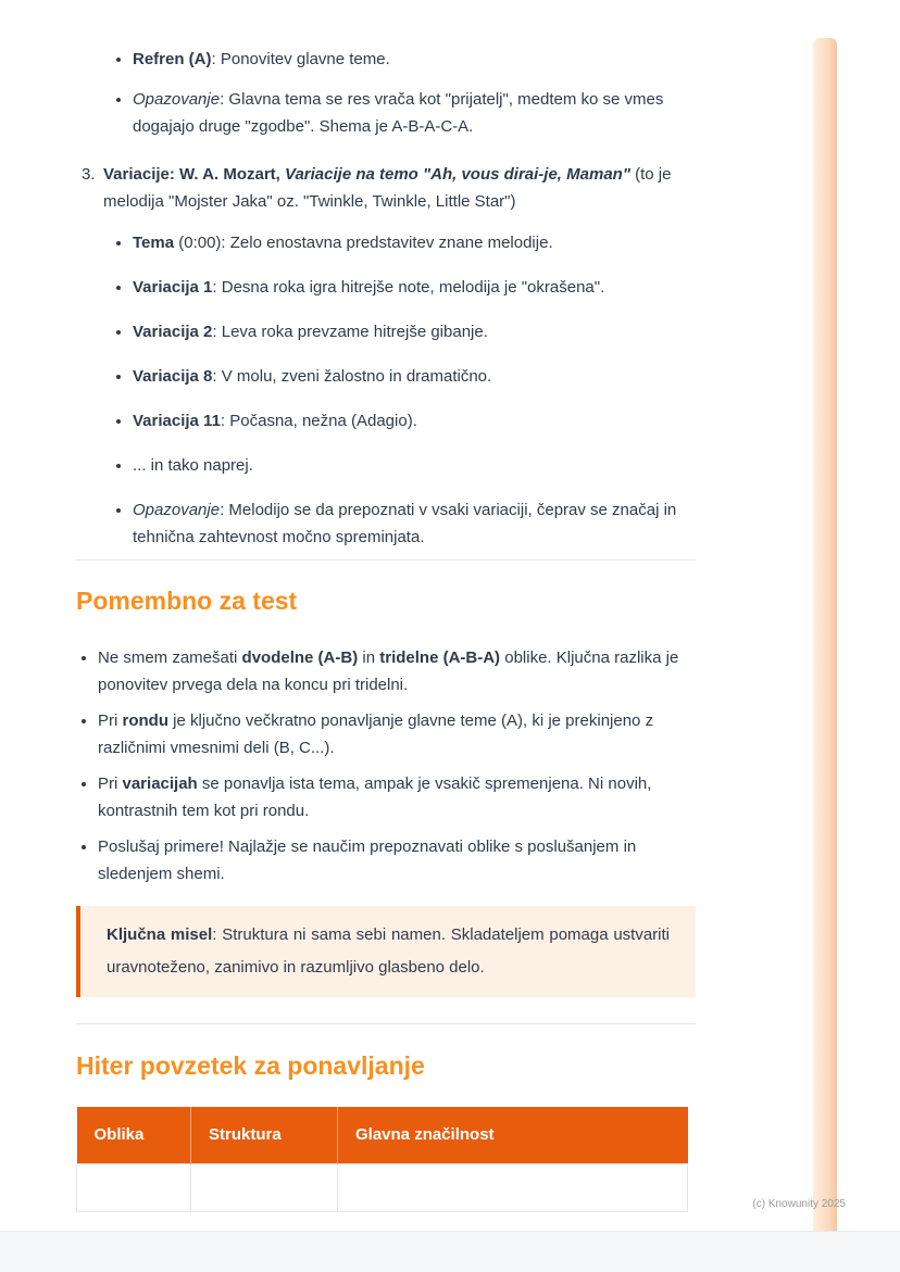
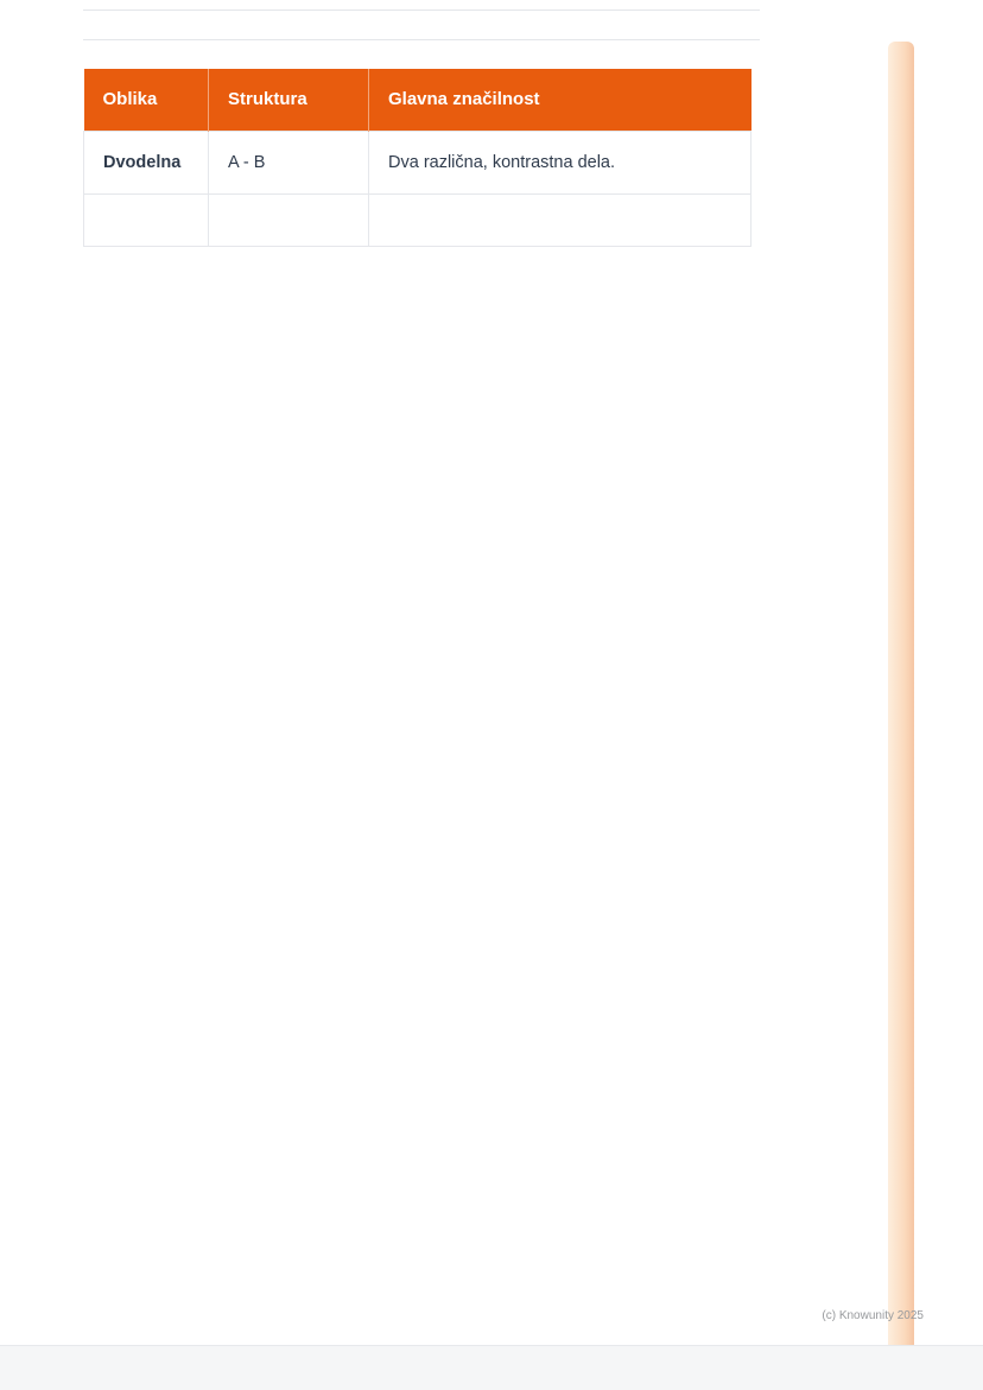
- Refren (A): Ponovitev glavne teme.
- Opazovanje: Glavna tema se res vrača kot "prijatelj", medtem ko se vmes dogajajo druge "zgodbe". Shema je A-B-A-C-A.
- 3.
- Variacije: W. A. Mozart, Variacije na temo "Ah, vous dirai-je, Maman" (to je melodija "Mojster Jaka" oz. "Twinkle, Twinkle, Little Star")
- Tema (0:00): Zelo enostavna predstavitev znane melodije.
- Variacija 1: Desna roka igra hitrejše note, melodija je "okrašena".
- Variacija 2: Leva roka prevzame hitrejše gibanje.
- Variacija 8: V molu, zveni žalostno in dramatično.
- Variacija 11: Počasna, nežna (Adagio).
- ... in tako naprej.
- Opazovanje: Melodijo se da prepoznati v vsaki variaciji, čeprav se značaj in tehnična zahtevnost močno spreminjata.
- Pomembno za test
- Ne smem zamešati dvodelne (A-B) in tridelne (A-B-A) oblike. Ključna razlika je ponovitev prvega dela na koncu pri tridelni.
- Pri rondu je ključno večkratno ponavljanje glavne teme (A), ki je prekinjeno z različnimi vmesnimi deli (B, C...).
- Pri variacijah se ponavlja ista tema, ampak je vsakič spremenjena. Ni novih, kontrastnih tem kot pri rondu.
- Poslušaj primere! Najlažje se naučim prepoznavati oblike s poslušanjem in sledenjem shemi.
- Ključna misel: Struktura ni sama sebi namen. Skladateljem pomaga ustvariti uravnoteženo, zanimivo in razumljivo glasbeno delo.
- Hiter povzetek za ponavljanje
  Oblika	Struktura	Glavna značilnost
+ Dvodelna	A - B	Dva različna, kontrastna dela.
  (c) Knowunity 2025
